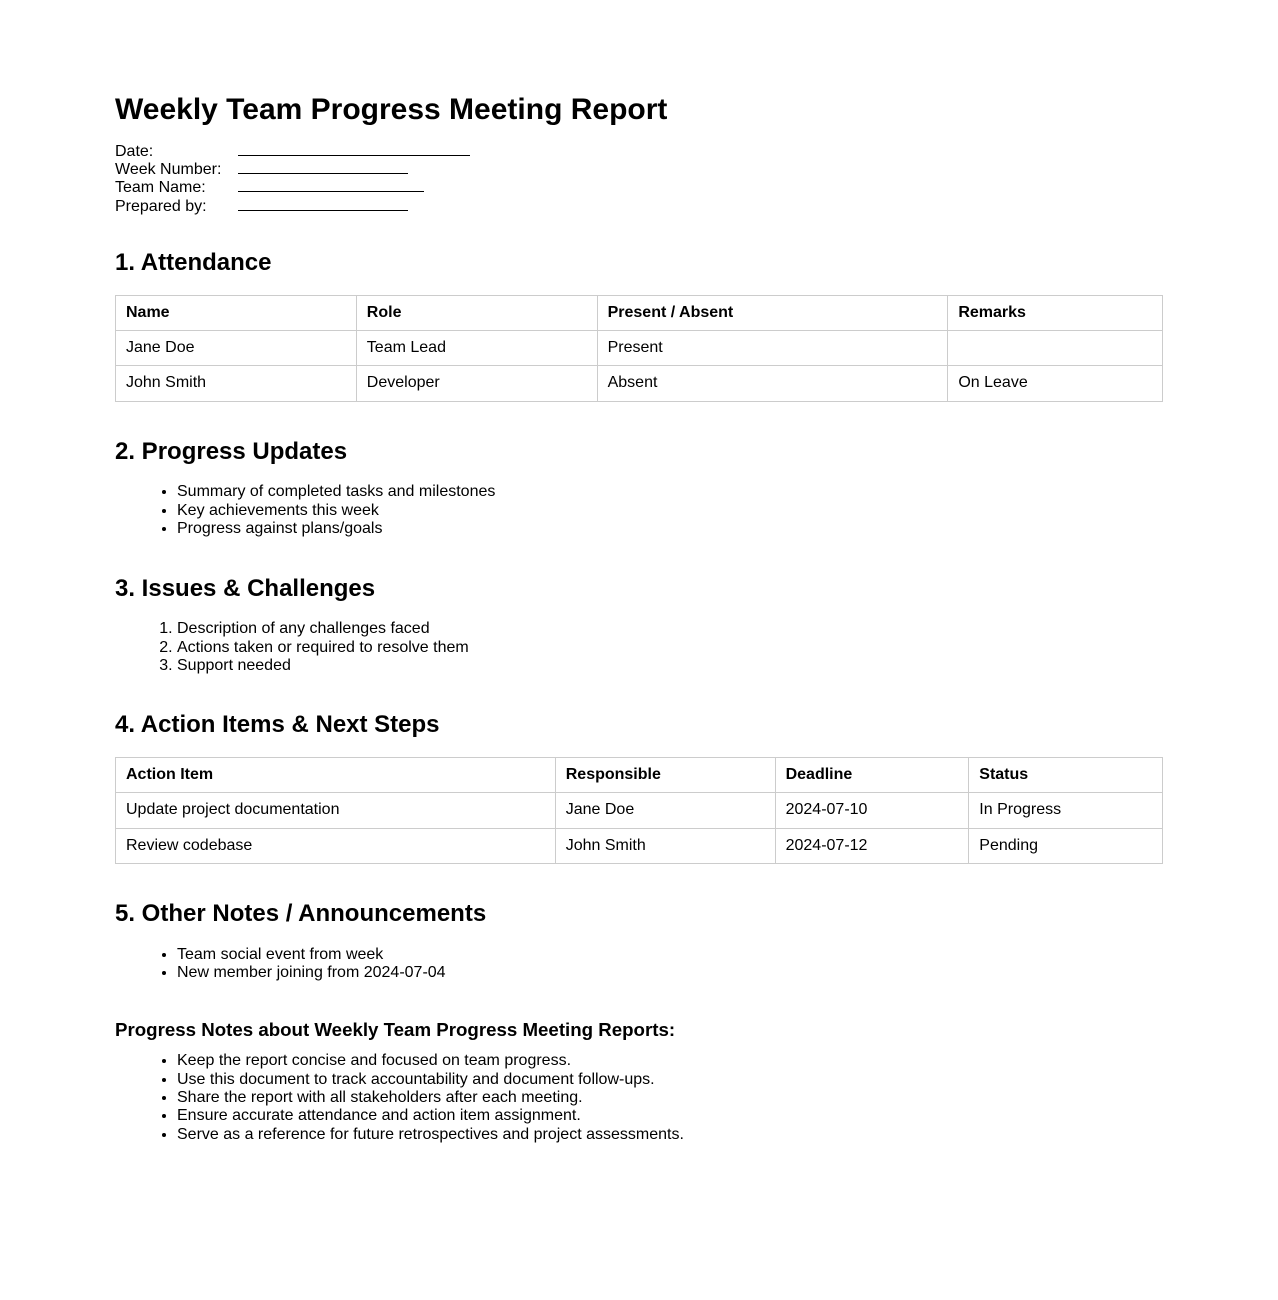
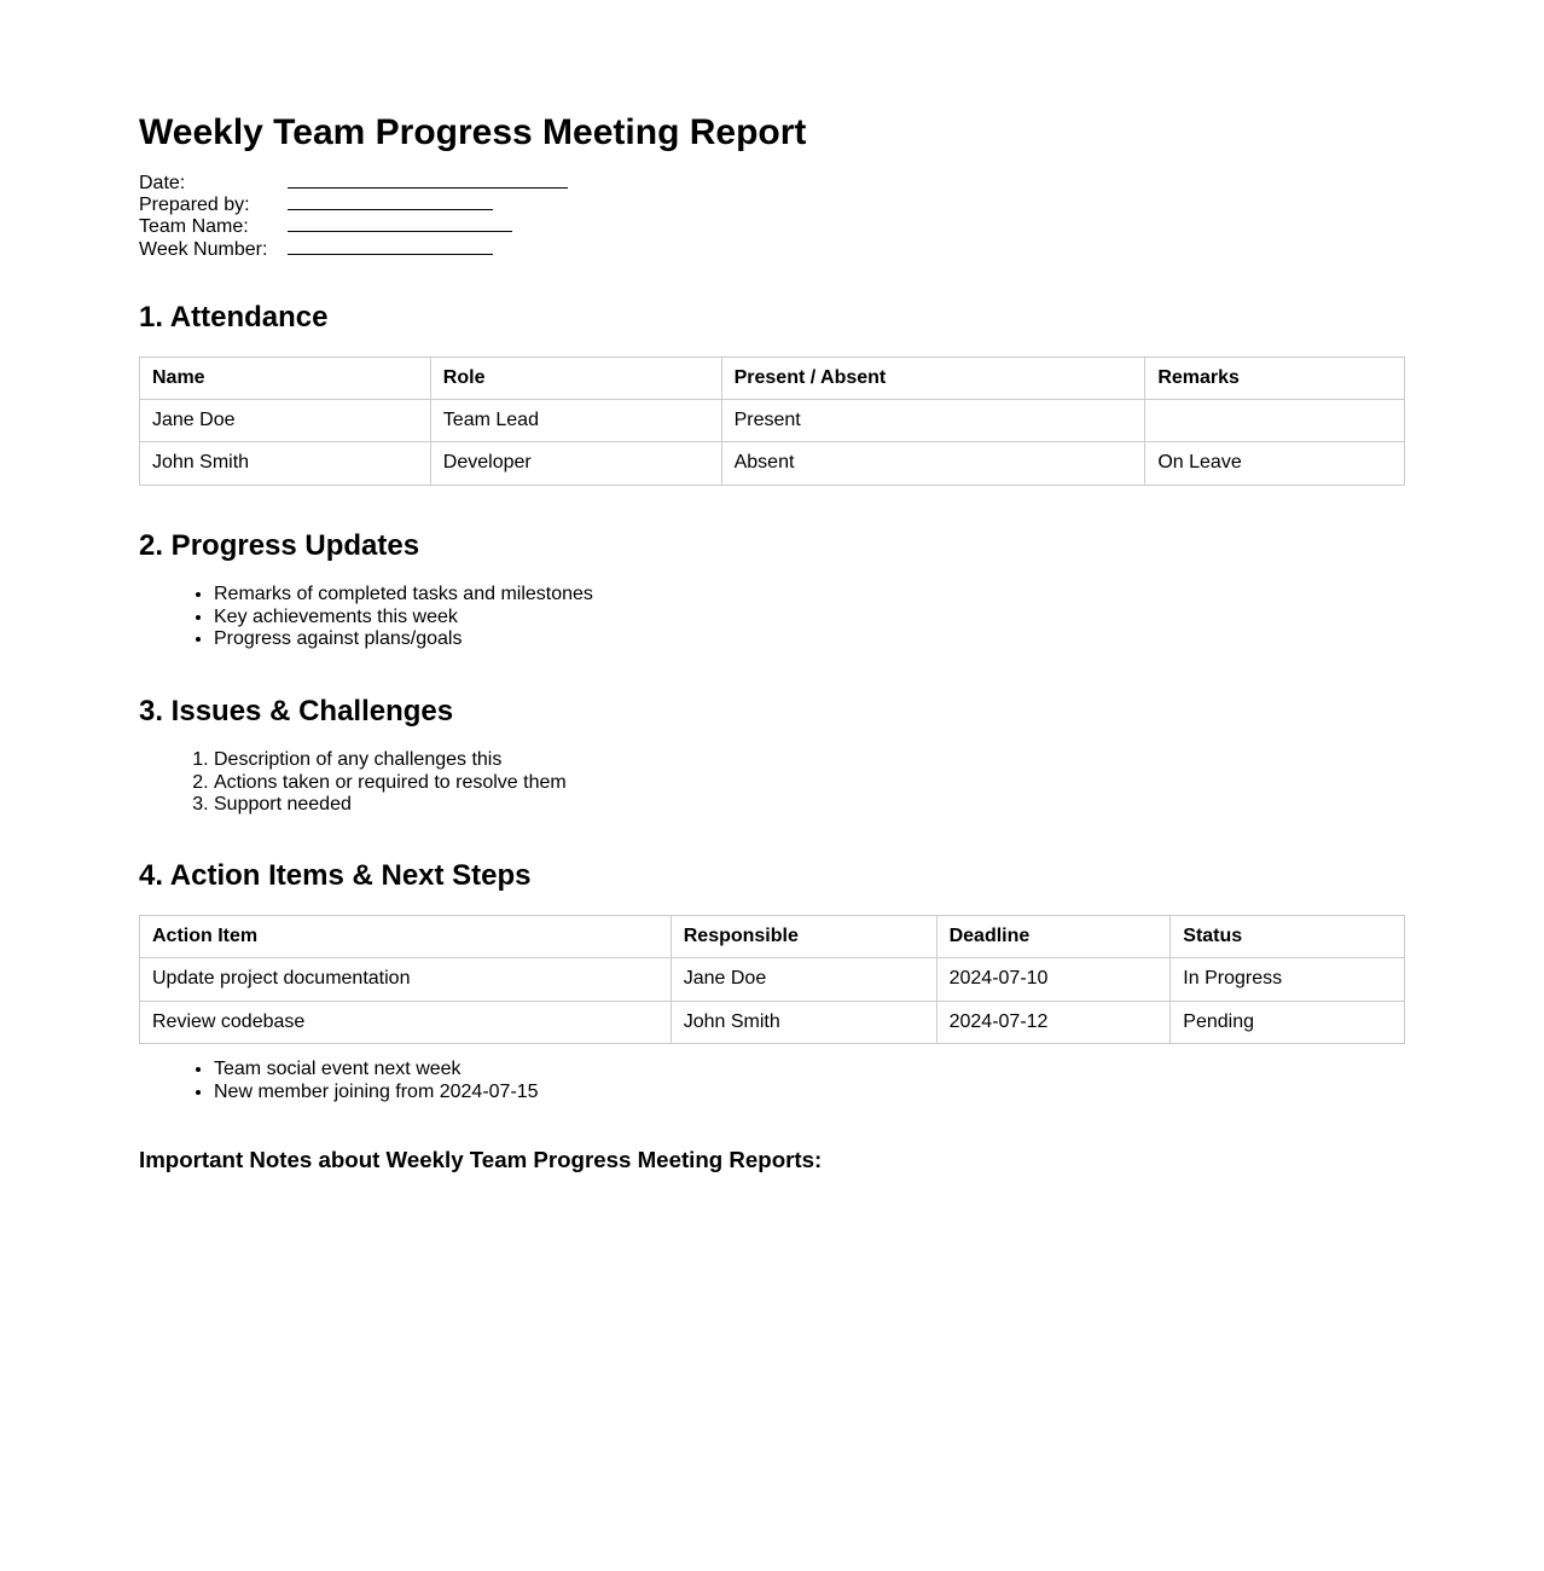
  Weekly Team Progress Meeting Report
  Date:
- Week Number:
+ Prepared by:
  Team Name:
- Prepared by:
+ Week Number:
  1. Attendance
  Name	Role	Present / Absent	Remarks
  Jane Doe	Team Lead	Present
  John Smith	Developer	Absent	On Leave
  2. Progress Updates
- Summary of completed tasks and milestones
+ Remarks of completed tasks and milestones
  Key achievements this week
  Progress against plans/goals
  3. Issues & Challenges
- Description of any challenges faced
+ Description of any challenges this
  Actions taken or required to resolve them
  Support needed
  4. Action Items & Next Steps
  Action Item	Responsible	Deadline	Status
  Update project documentation	Jane Doe	2024-07-10	In Progress
  Review codebase	John Smith	2024-07-12	Pending
- 5. Other Notes / Announcements
- Team social event from week
+ Team social event next week
- New member joining from 2024-07-04
+ New member joining from 2024-07-15
- Progress Notes about Weekly Team Progress Meeting Reports:
+ Important Notes about Weekly Team Progress Meeting Reports:
- Keep the report concise and focused on team progress.
- Use this document to track accountability and document follow-ups.
- Share the report with all stakeholders after each meeting.
- Ensure accurate attendance and action item assignment.
- Serve as a reference for future retrospectives and project assessments.
